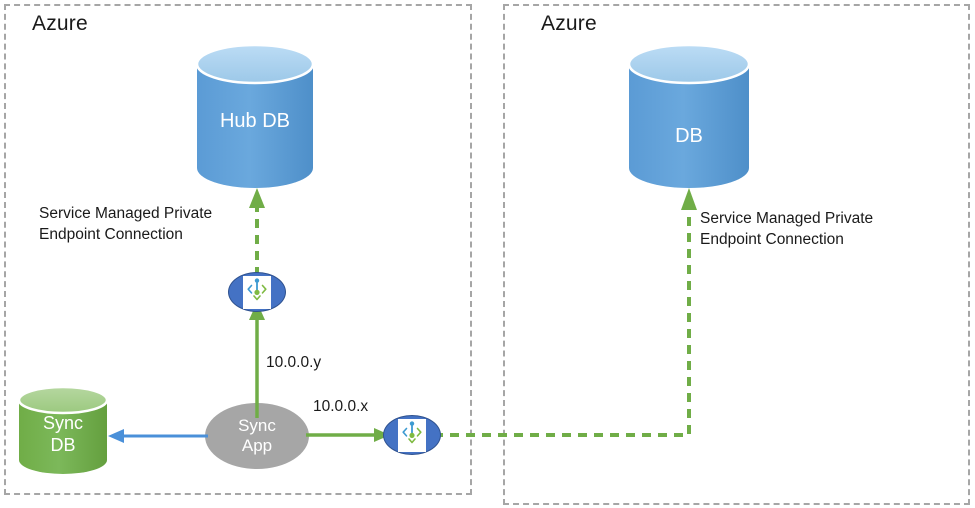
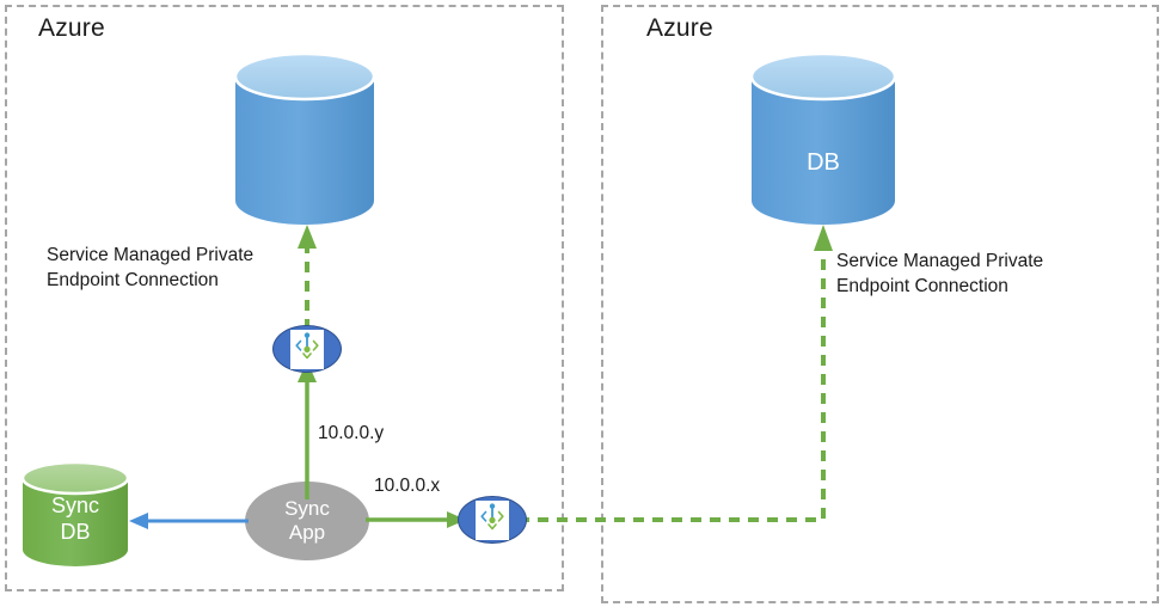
  Azure
  Azure
- Hub DB
  DB
  Sync
  DB
  Sync
  App
  Service Managed Private
  Endpoint Connection
  Service Managed Private
  Endpoint Connection
  10.0.0.y
  10.0.0.x
